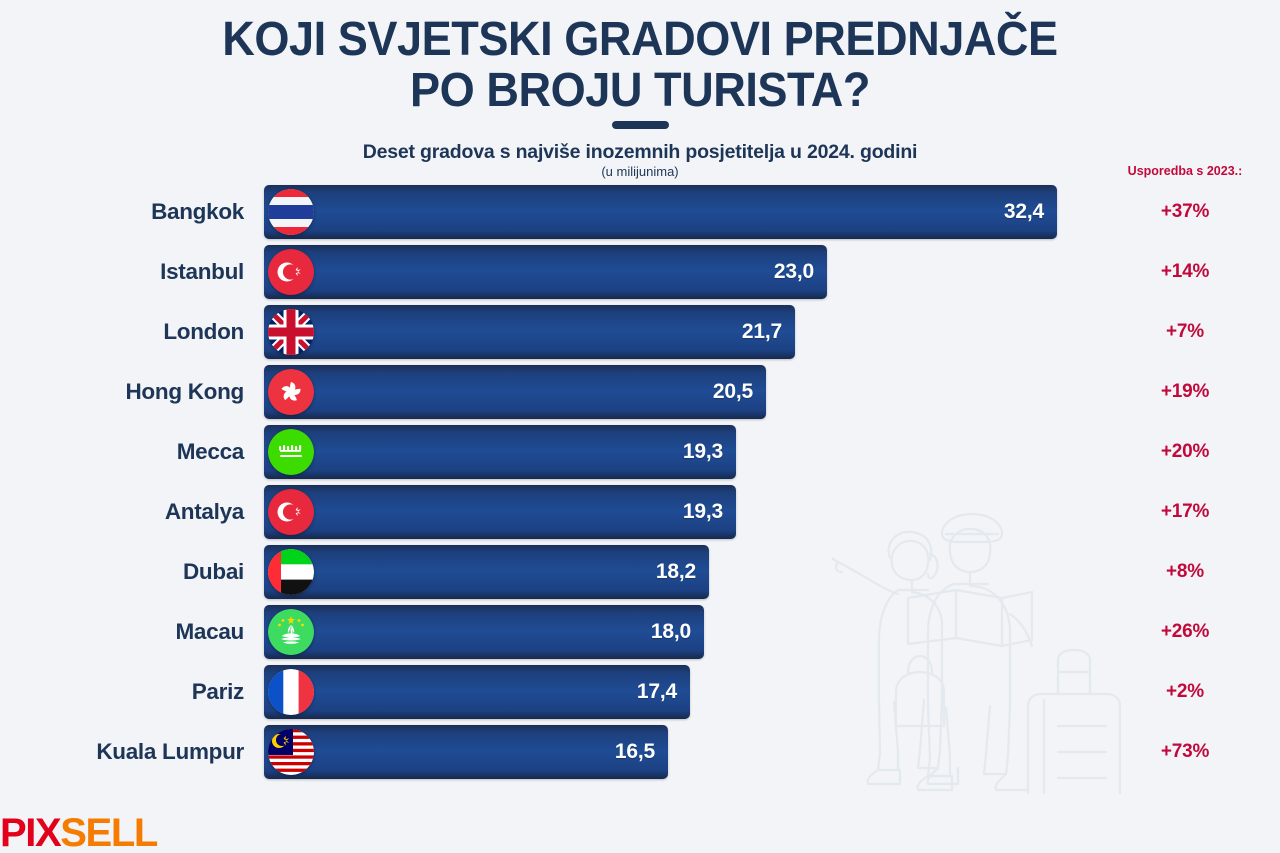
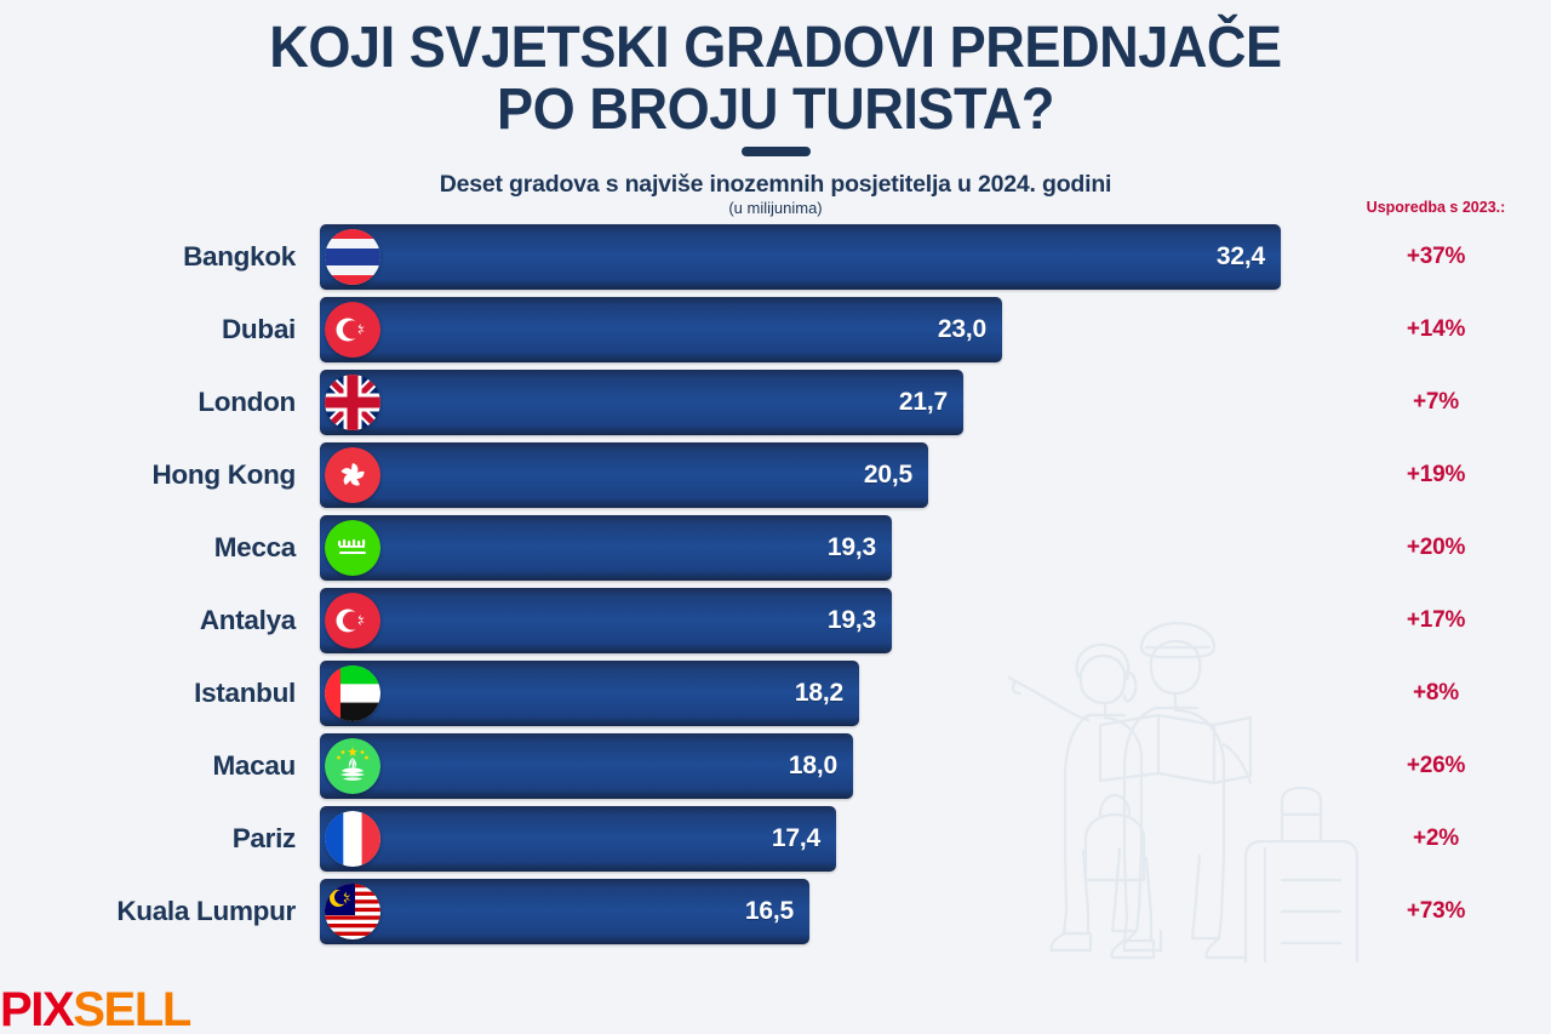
  KOJI SVJETSKI GRADOVI PREDNJAČE
  PO BROJU TURISTA?
  Deset gradova s najviše inozemnih posjetitelja u 2024. godini
  (u milijunima)
  Usporedba s 2023.:
  Bangkok
  32,4
  +37%
- Istanbul
+ Dubai
  23,0
  +14%
  London
  21,7
  +7%
  Hong Kong
  20,5
  +19%
  Mecca
  19,3
  +20%
  Antalya
  19,3
  +17%
- Dubai
+ Istanbul
  18,2
  +8%
  Macau
  18,0
  +26%
  Pariz
  17,4
  +2%
  Kuala Lumpur
  16,5
  +73%
  PIXSELL
